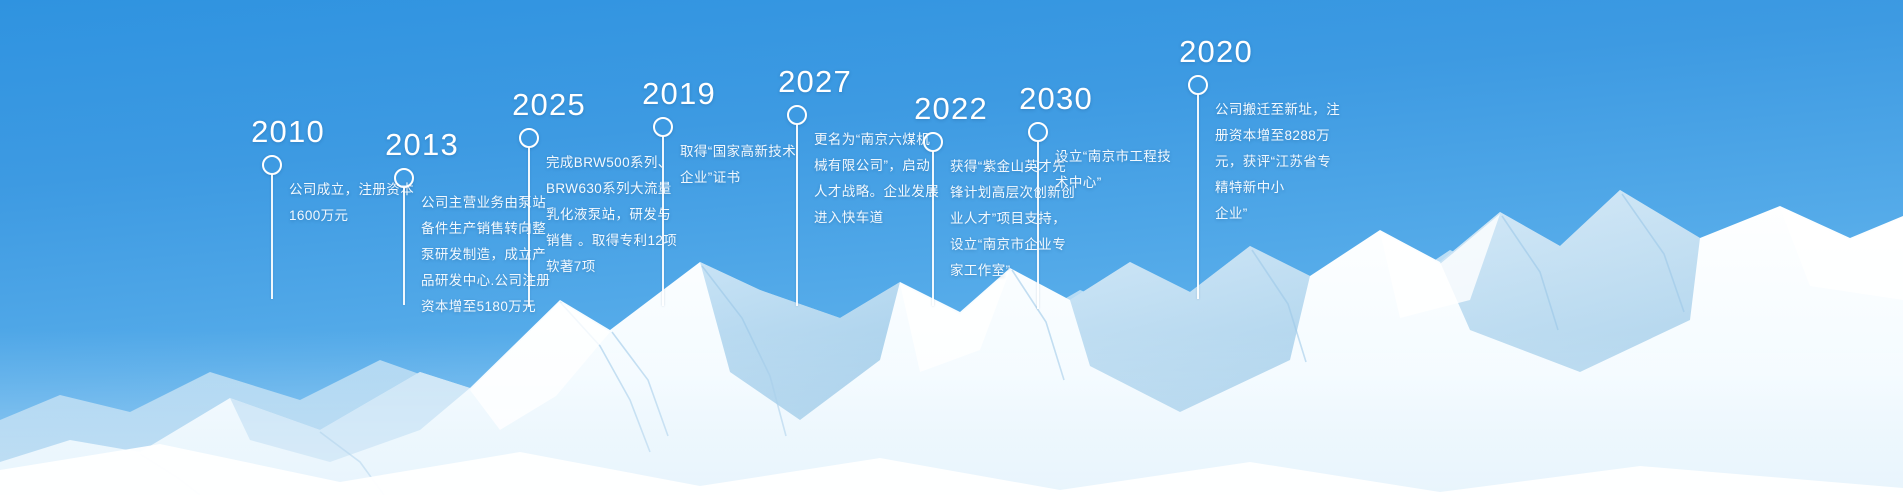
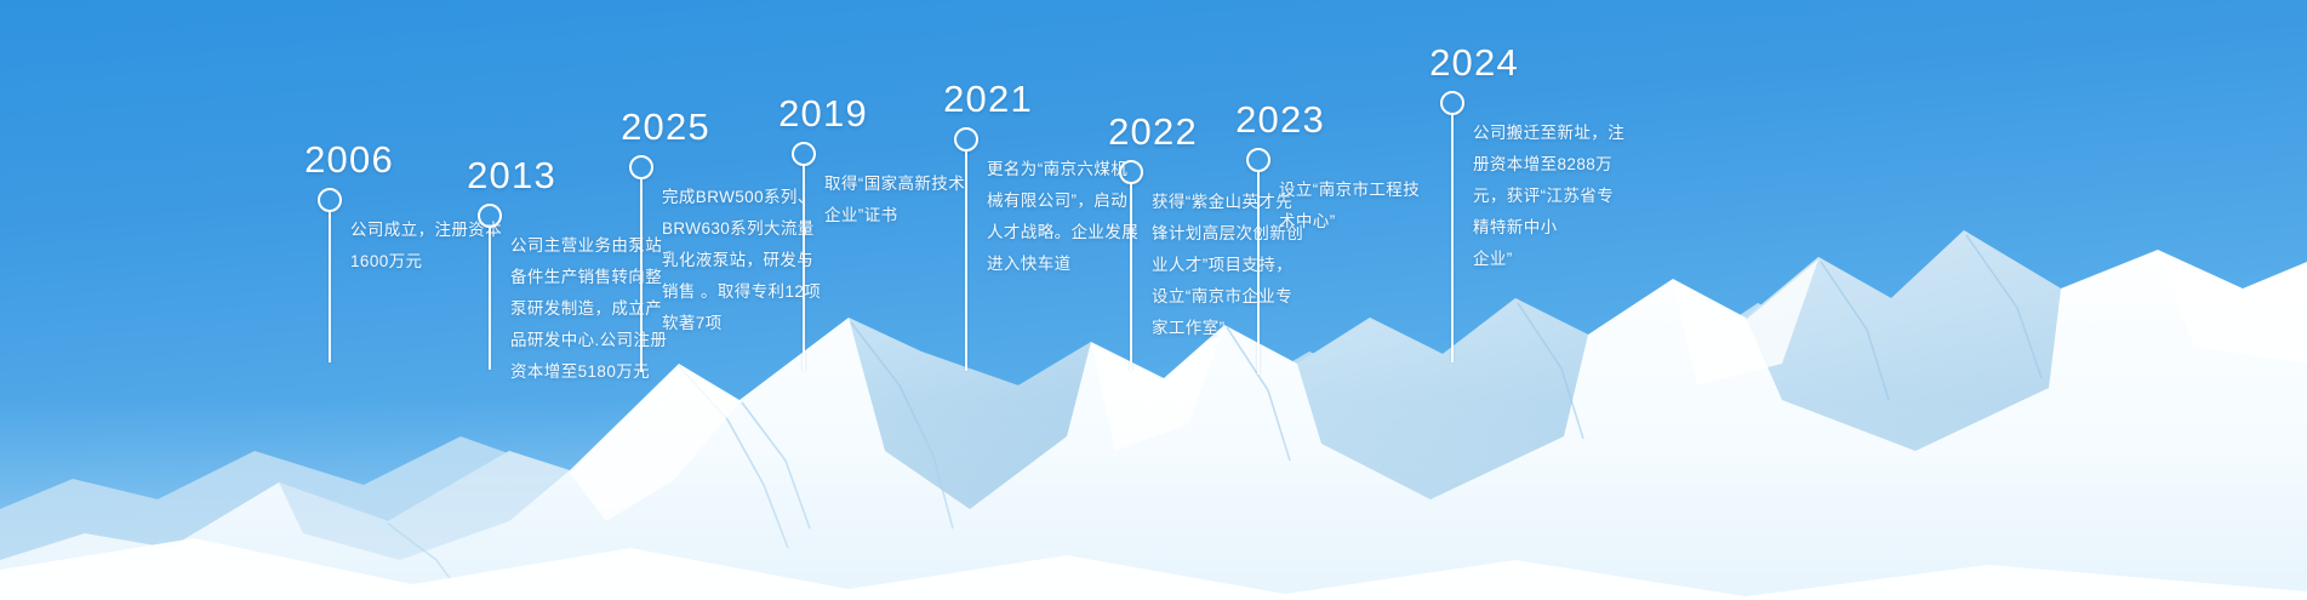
- 2010
+ 2006
  公司成立，注册资本
  1600万元
  2013
  公司主营业务由泵站
  备件生产销售转向整
  泵研发制造，成立产
  品研发中心.公司册
  资本增至5180万
  2025
  完成BRW500系列、
  BRW630系列大流量
  乳化液泵站，研发与
  销售 。取得专利12项
  软著7项
  2019
  取得“国家高新技术
  企业”证书
- 2027
+ 2021
  更名为“南京六煤机
  械有限公司”，启动
  人才战略。企业发
  进入快车道
  2022
  获得“紫金山英才先
  锋计划高层次创新创
  业人才”项目支持，
  设立“南京市企业专
  家工作室”
- 2030
+ 2023
  设立“南京市工程技
  术中心”
- 2020
+ 2024
  公司搬迁至新址，注
  册资本增至8288万
  元，获评“江苏省专
  精特新中小
  企业”
